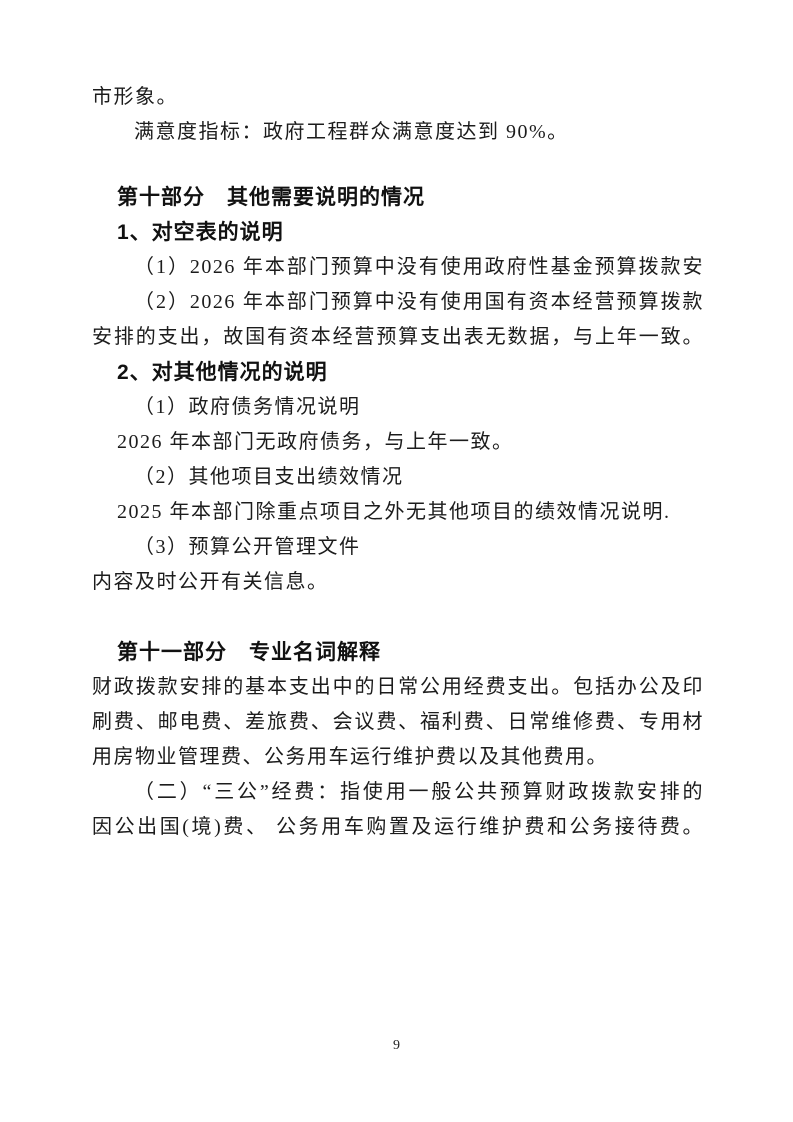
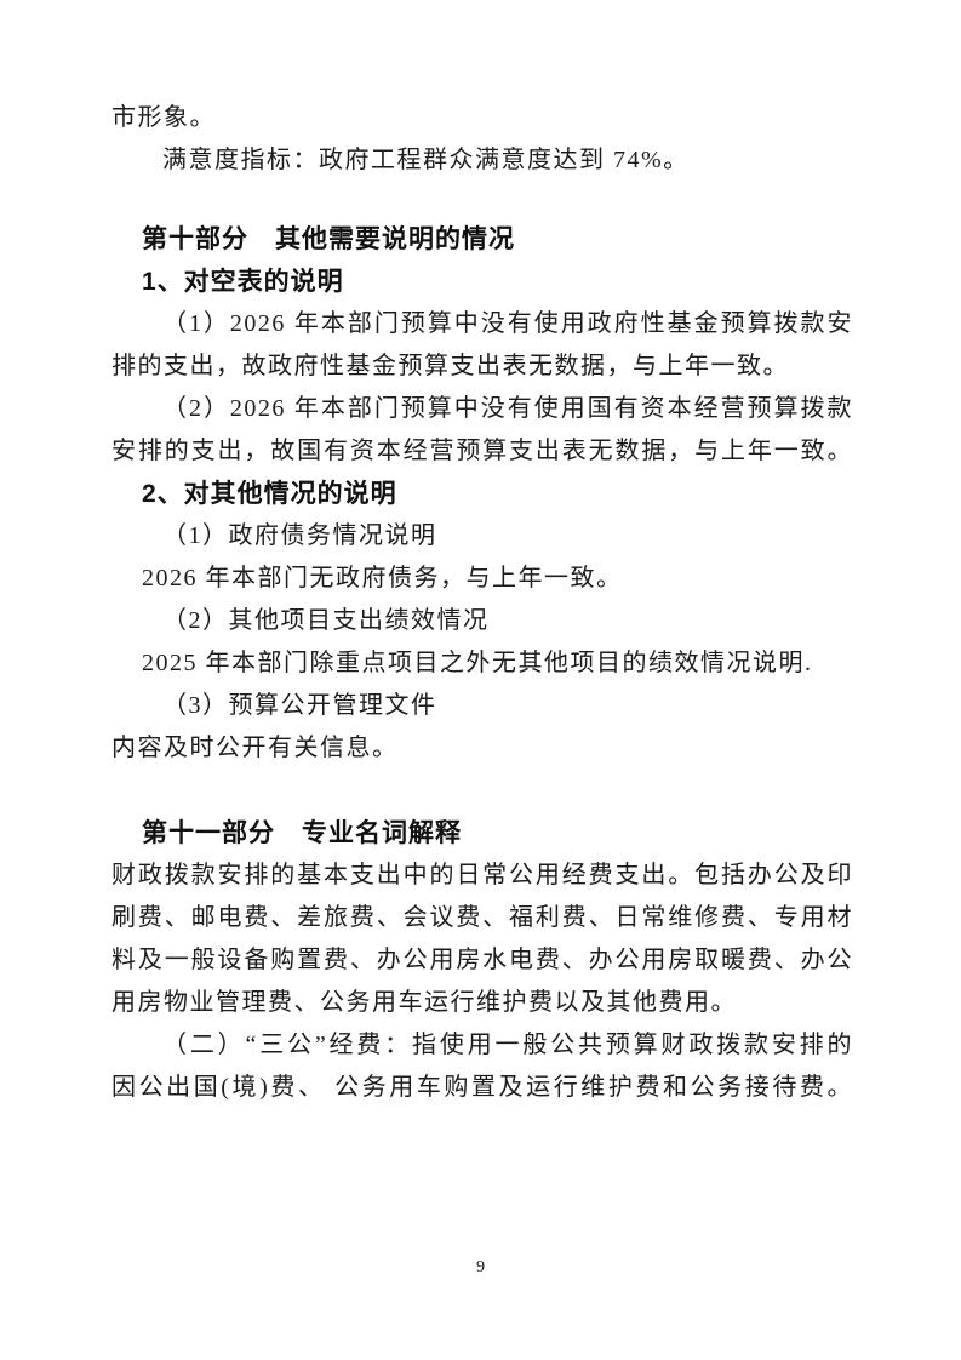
  市形象。
- 满意度指标：政府工程群众满意度达到 90%。
+ 满意度指标：政府工程群众满意度达到 74%。
  第十部分 其他需要说明的情况
  1、对空表的说明
  （1）2026 年本部门预算中没有使用政府性基金预算拨款安
+ 排的支出，故政府性基金预算支出表无数据，与上年一致。
  （2）2026 年本部门预算中没有使用国有资本经营预算拨款
  安排的支出，故国有资本经营预算支出表无数据，与上年一致。
  2、对其他情况的说明
  （1）政府债务情况说明
  2026 年本部门无政府债务，与上年一致。
  （2）其他项目支出绩效情况
  2025 年本部门除重点项目之外无其他项目的绩效情况说明.
  （3）预算公开管理文件
  内容及时公开有关信息。
  第十一部分 专业名词解释
  财政拨款安排的基本支出中的日常公用经费支出。包括办公及印
  刷费、邮电费、差旅费、会议费、福利费、日常维修费、专用材
+ 料及一般设备购置费、办公用房水电费、办公用房取暖费、办公
  用房物业管理费、公务用车运行维护费以及其他费用。
  （二）“三公”经费：指使用一般公共预算财政拨款安排的
  因公出国(境)费、 公务用车购置及运行维护费和公务接待费。
  9
